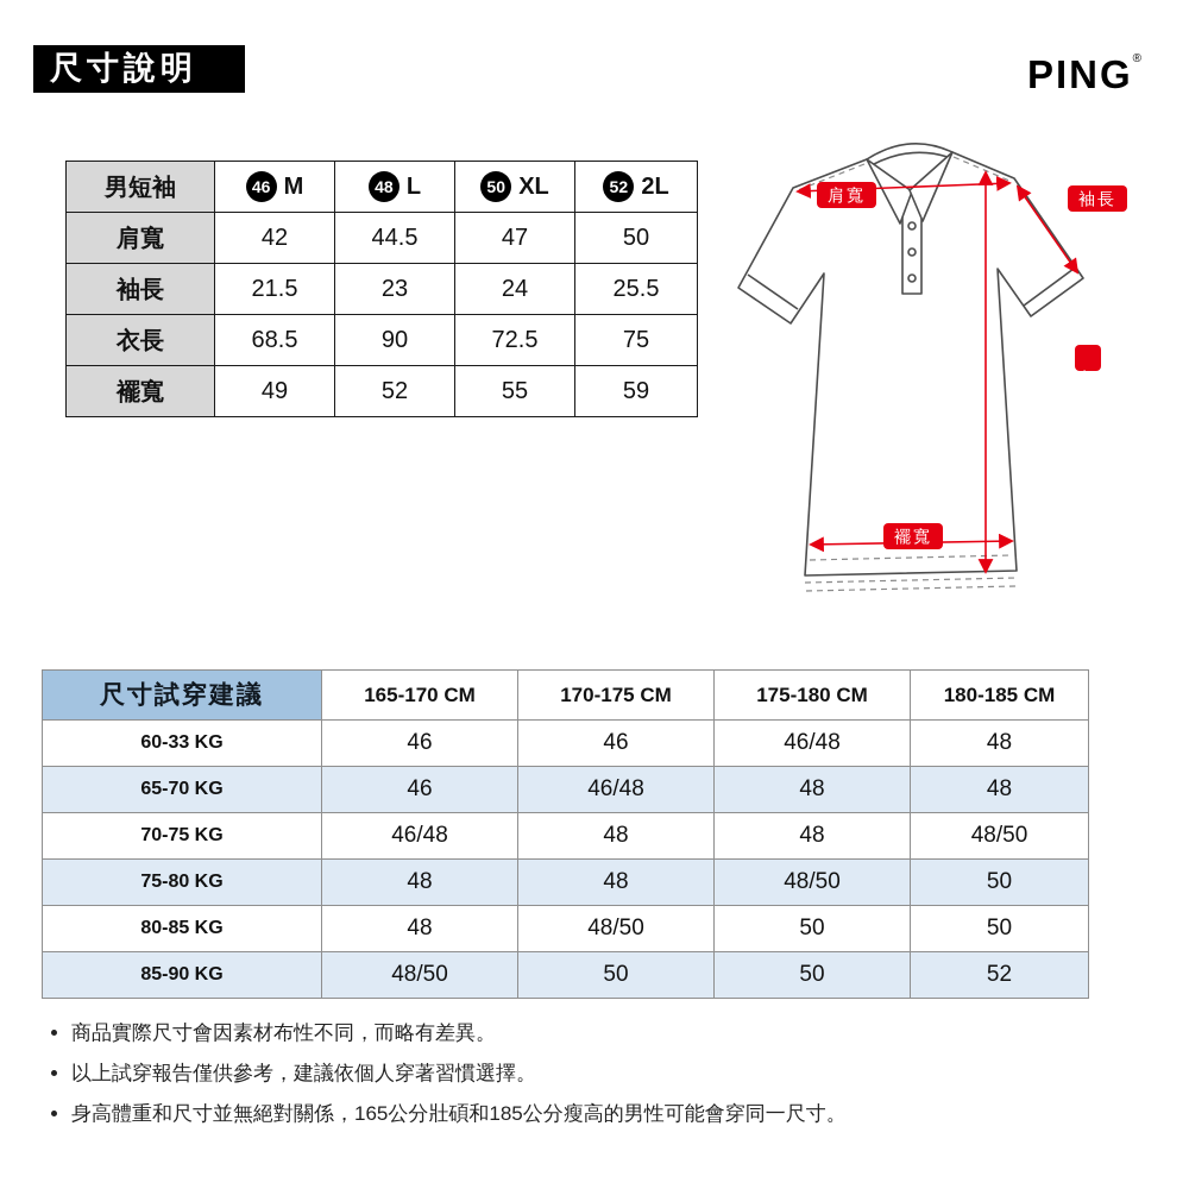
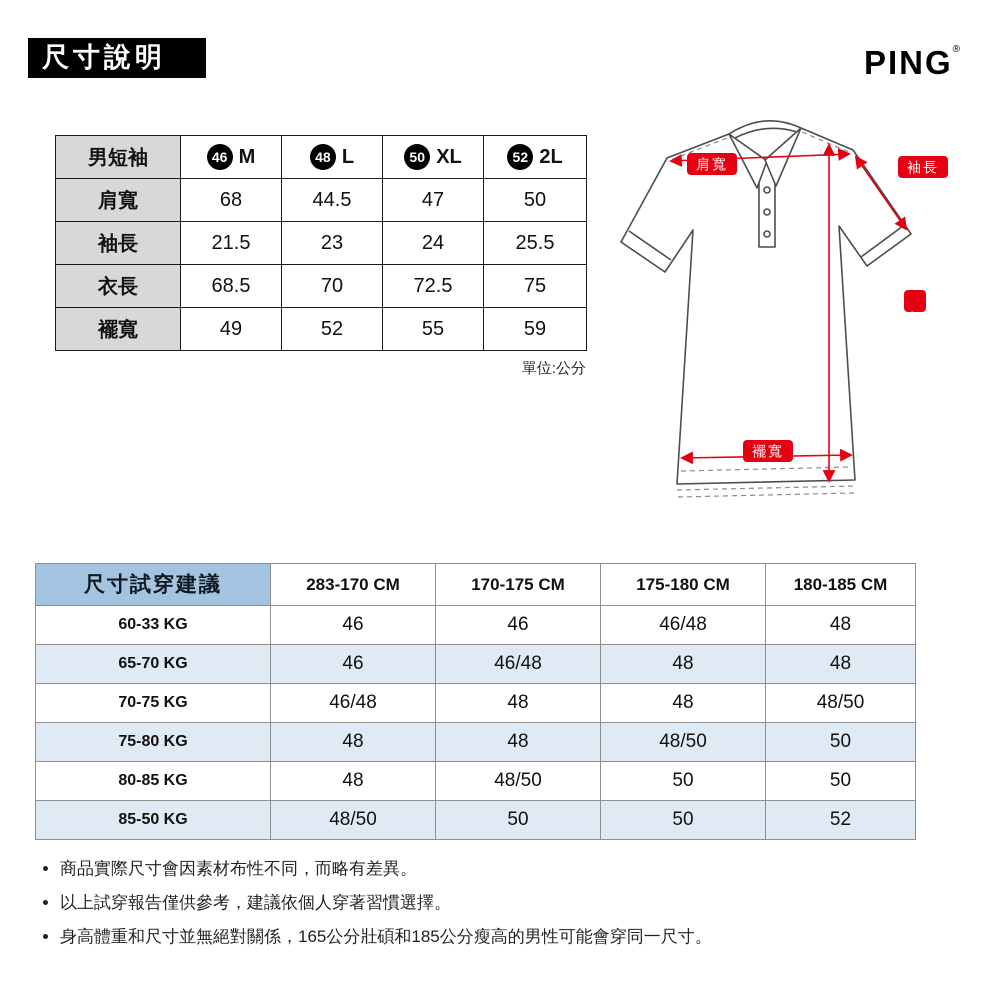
  尺寸說明
  PING®
  男短袖	46 M	48 L	50 XL	52 2L
- 肩寬	42	44.5	47	50
+ 肩寬	68	44.5	47	50
  袖長	21.5	23	24	25.5
- 衣長	68.5	90	72.5	75
+ 衣長	68.5	70	72.5	75
  襬寬	49	52	55	59
+ 單位:公分
  肩寬
  袖長
  襬寬
- 尺寸試穿建議	165-170 CM	170-175 CM	175-180 CM	180-185 CM
+ 尺寸試穿建議	283-170 CM	170-175 CM	175-180 CM	180-185 CM
  60-33 KG	46	46	46/48	48
  65-70 KG	46	46/48	48	48
  70-75 KG	46/48	48	48	48/50
  75-80 KG	48	48	48/50	50
  80-85 KG	48	48/50	50	50
- 85-90 KG	48/50	50	50	52
+ 85-50 KG	48/50	50	50	52
  商品實際尺寸會因素材布性不同，而略有差異。
  以上試穿報告僅供參考，建議依個人穿著習慣選擇。
  身高體重和尺寸並無絕對關係，165公分壯碩和185公分瘦高的男性可能會穿同一尺寸。
